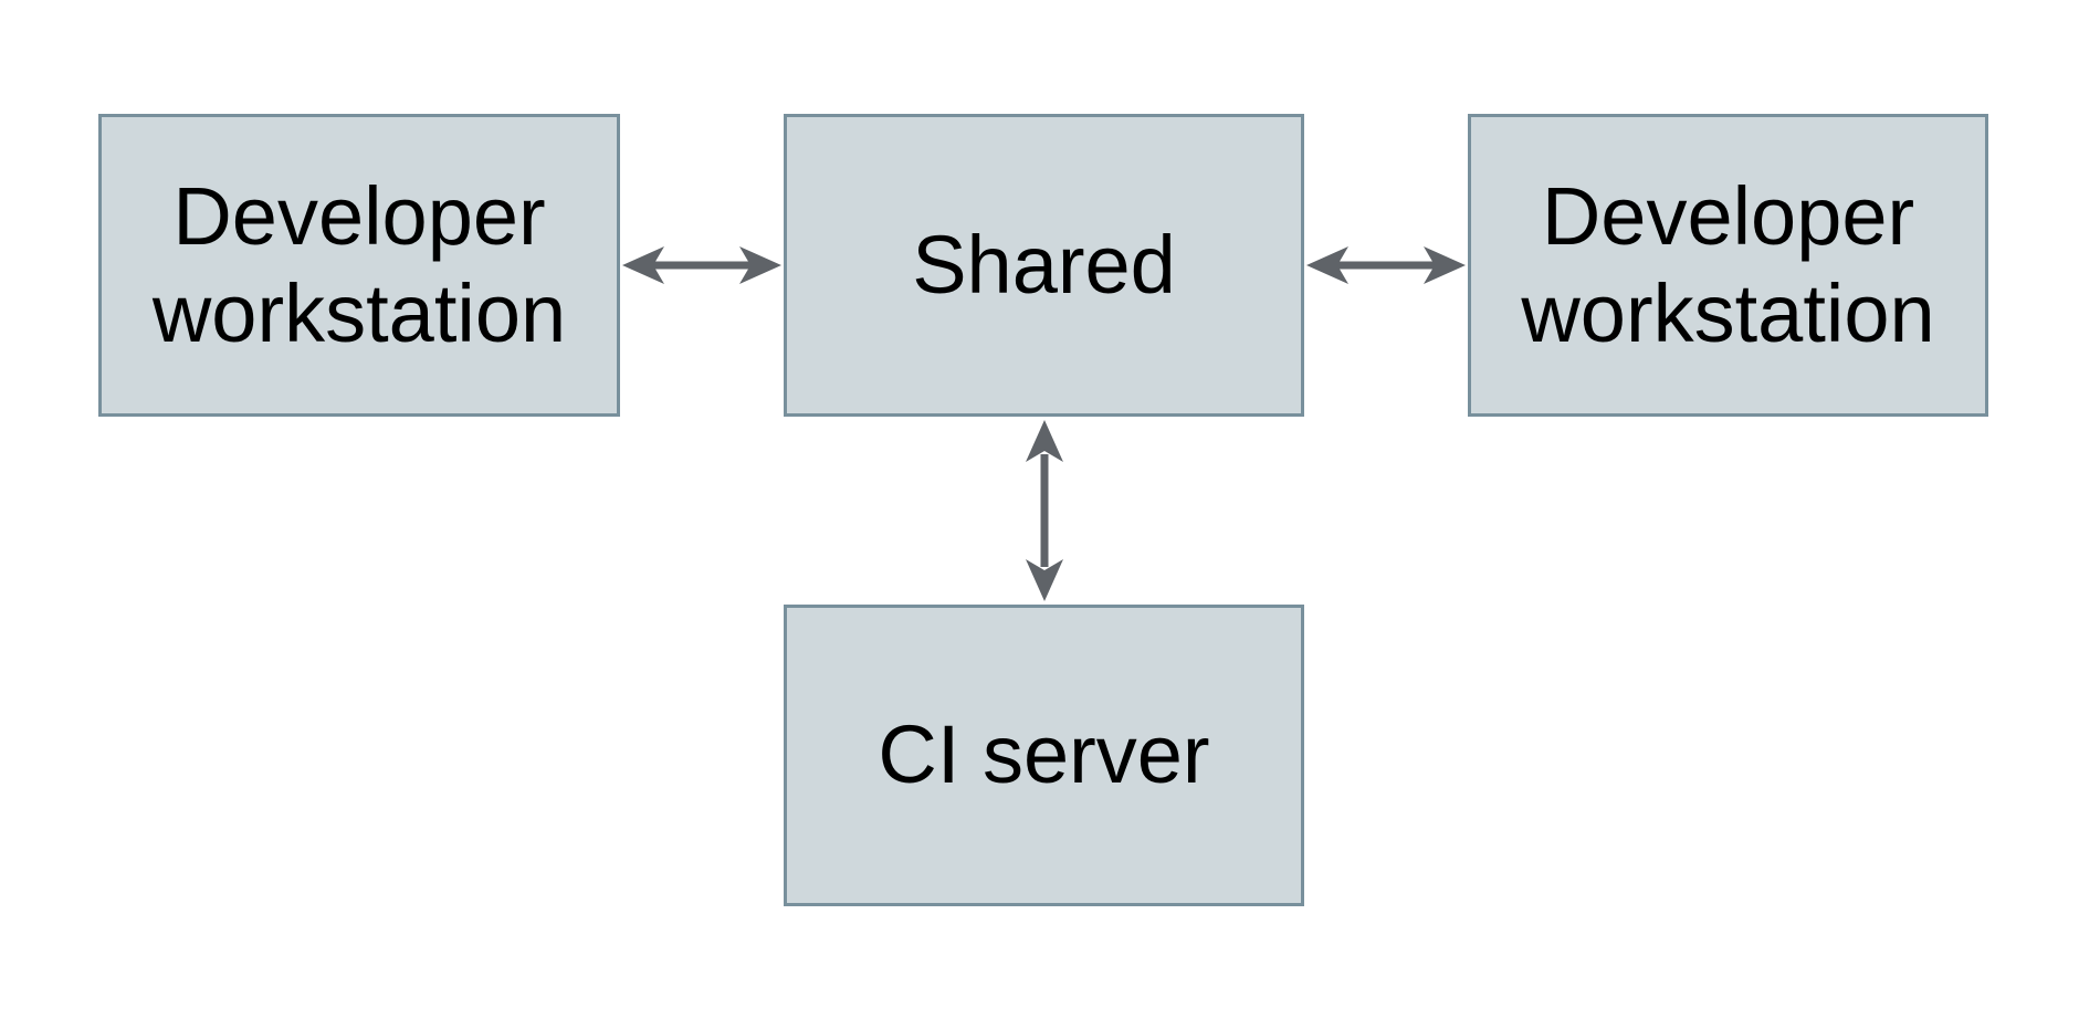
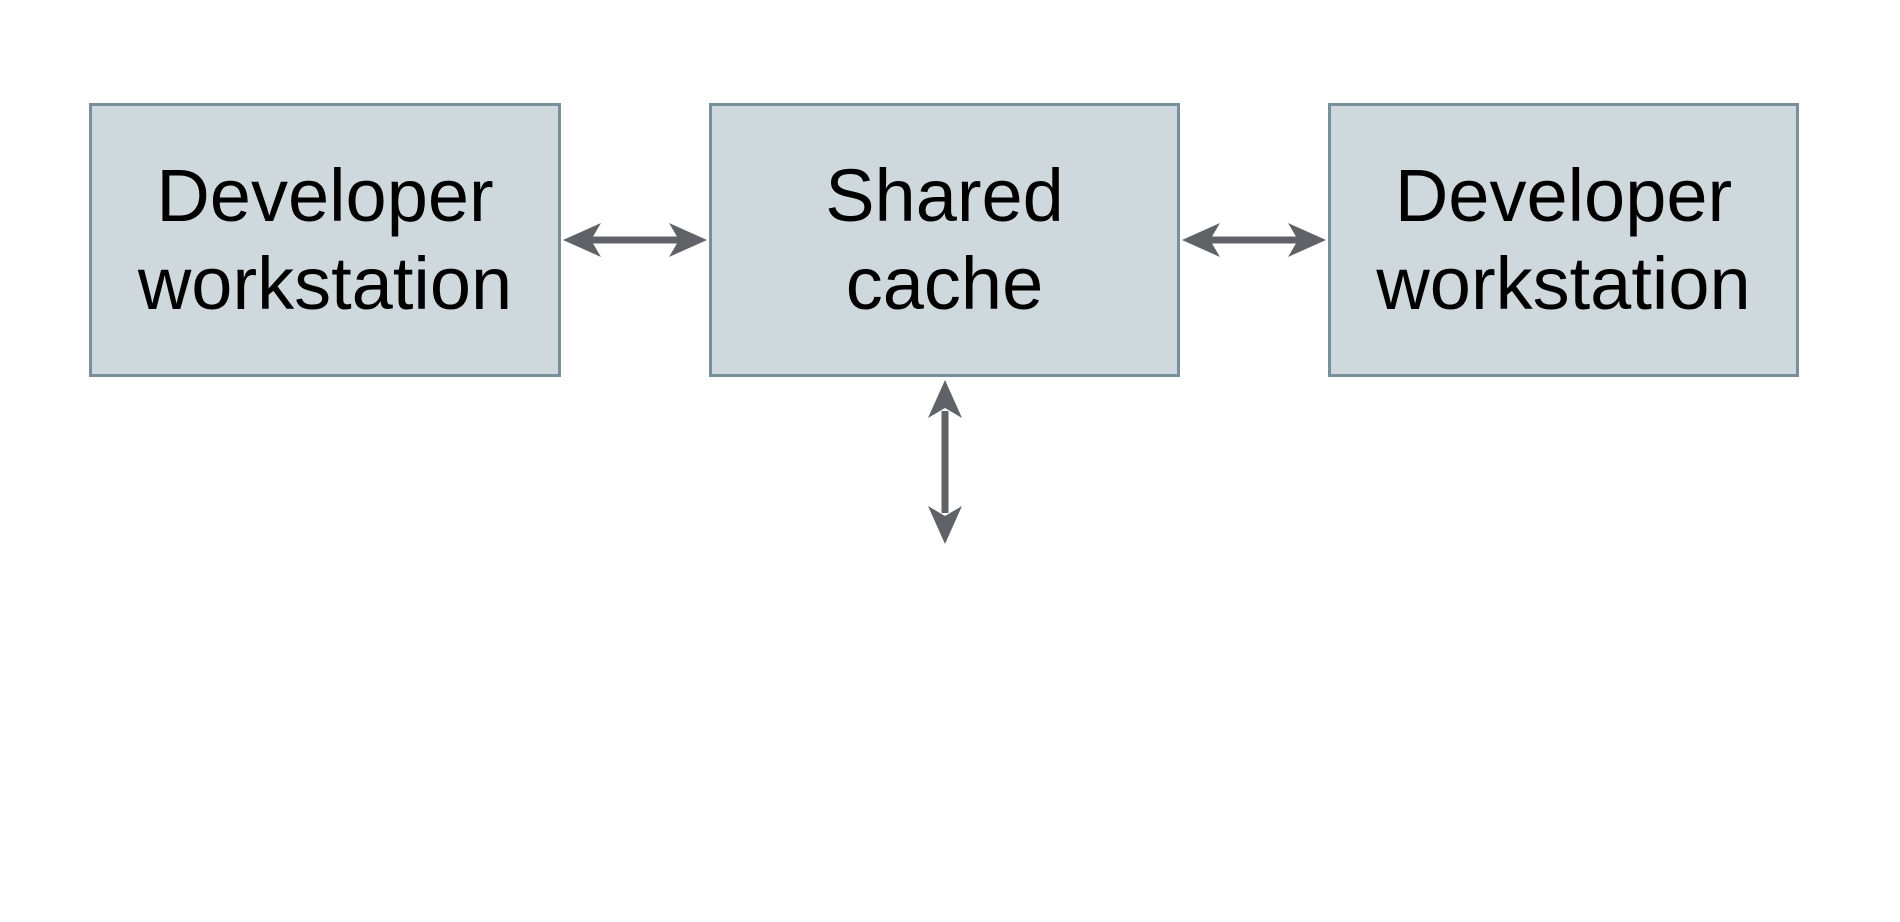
  Developer
  workstation
  Shared
+ cache
  Developer
  workstation
- CI server
